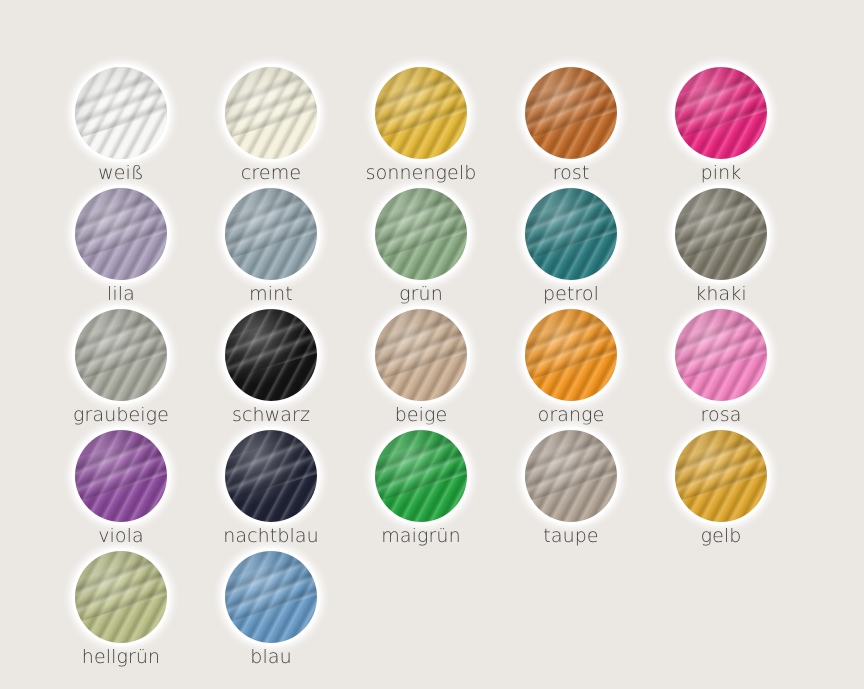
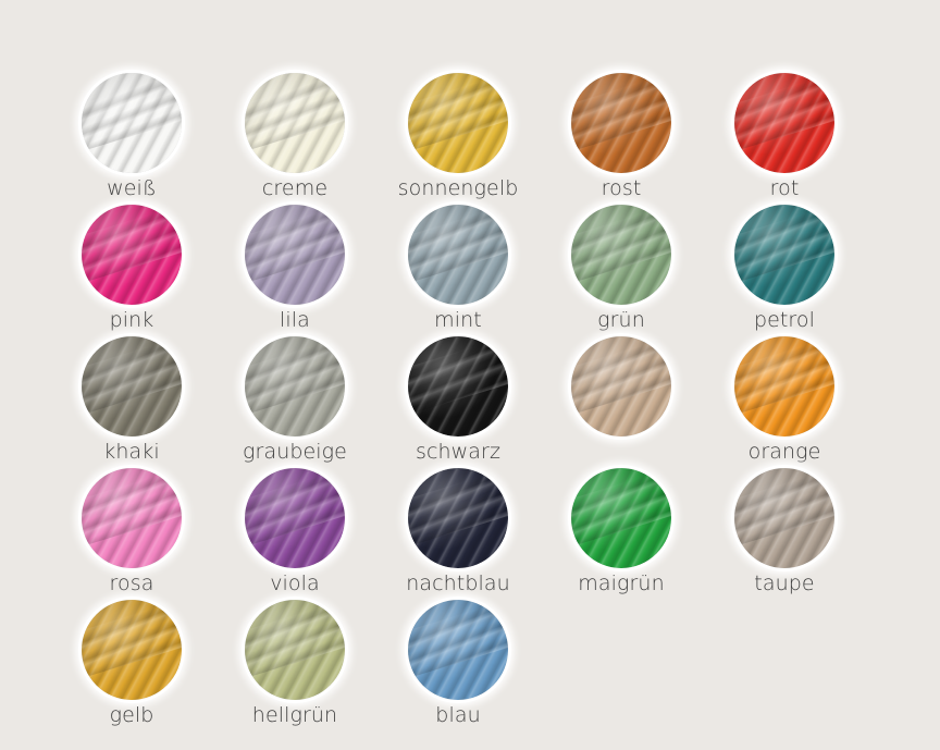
  weiß
  creme
  sonnengelb
  rost
+ rot
  pink
  lila
  mint
  grün
  petrol
  khaki
  graubeige
  schwarz
- beige
  orange
  rosa
  viola
  nachtblau
  maigrün
  taupe
  gelb
  hellgrün
  blau
